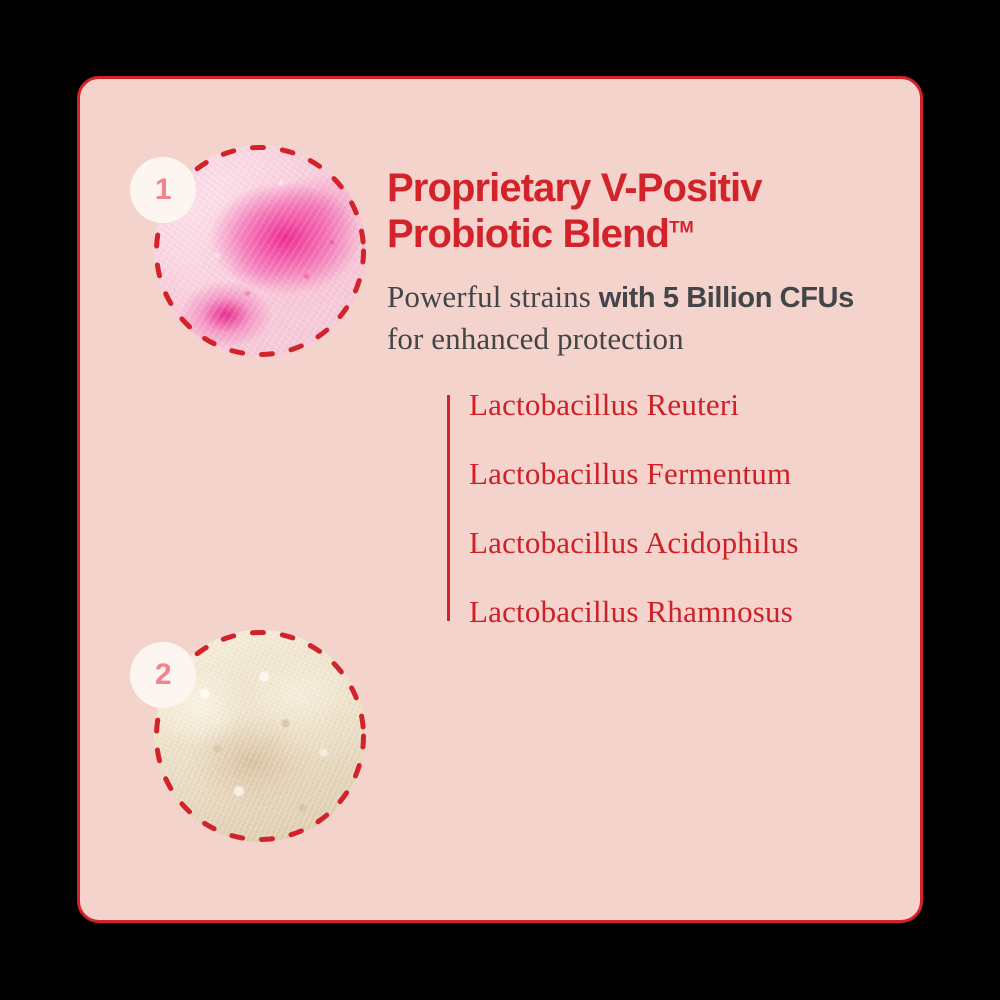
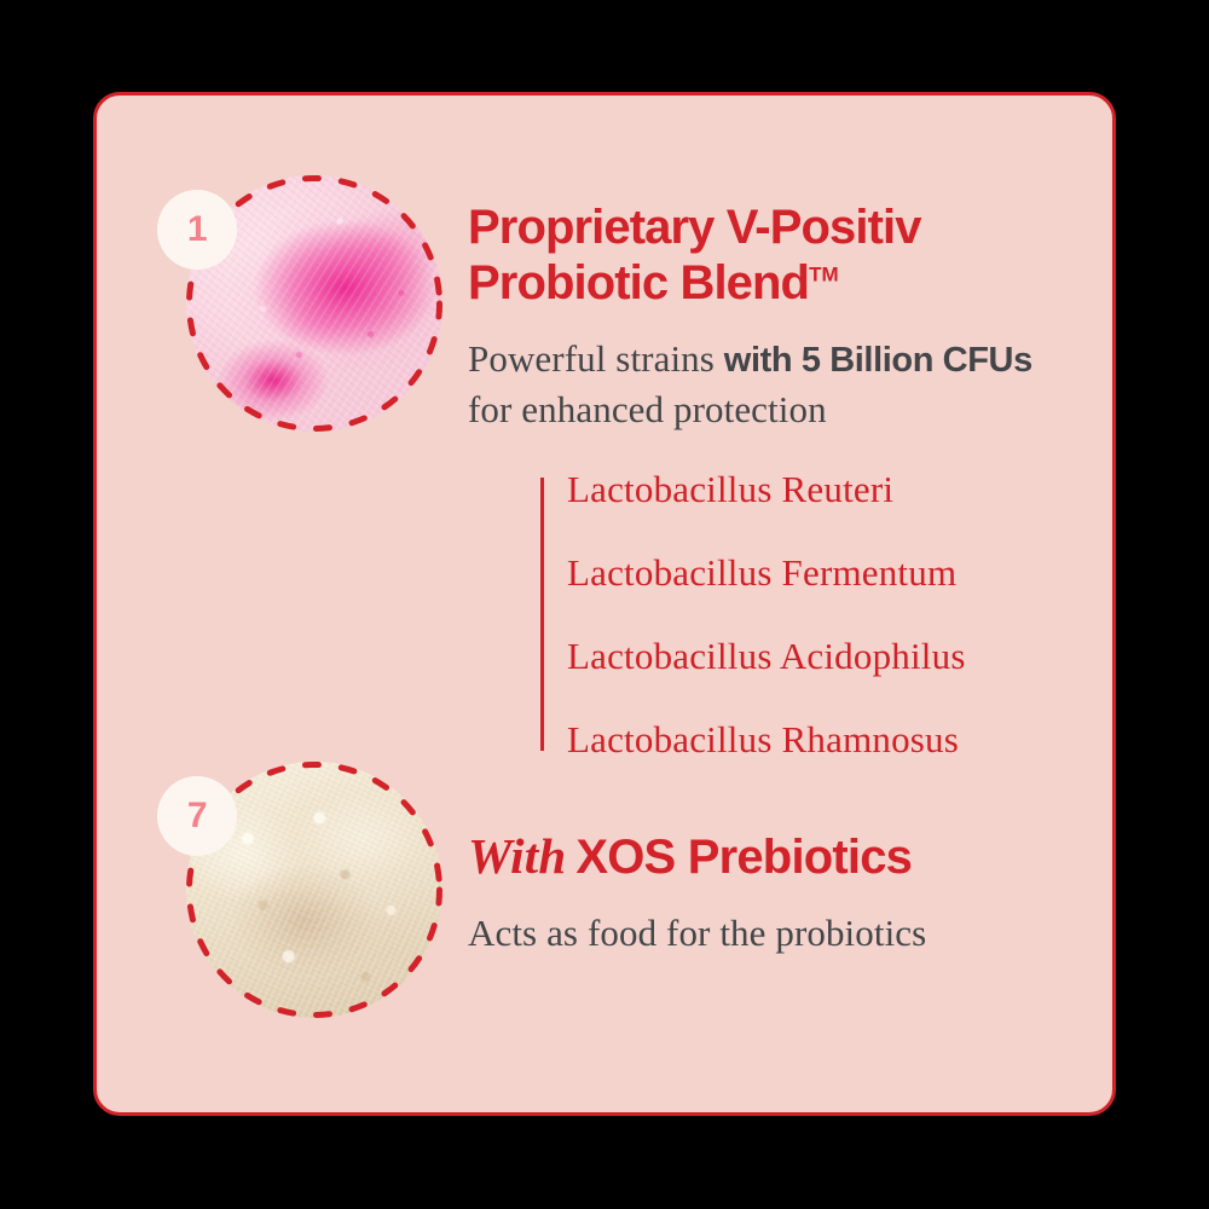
  1
  Proprietary V-Positiv
  Probiotic BlendTM
  Powerful strains with 5 Billion CFUs for enhanced protection
  Lactobacillus Reuteri
  Lactobacillus Fermentum
  Lactobacillus Acidophilus
  Lactobacillus Rhamnosus
- 2
+ 7
+ With XOS Prebiotics
+ Acts as food for the probiotics
